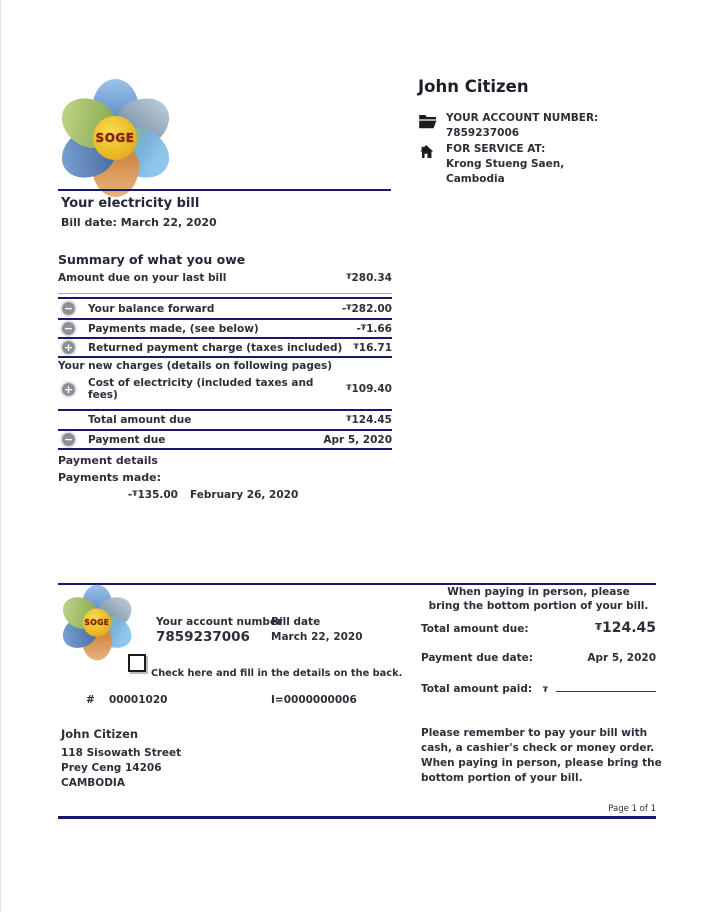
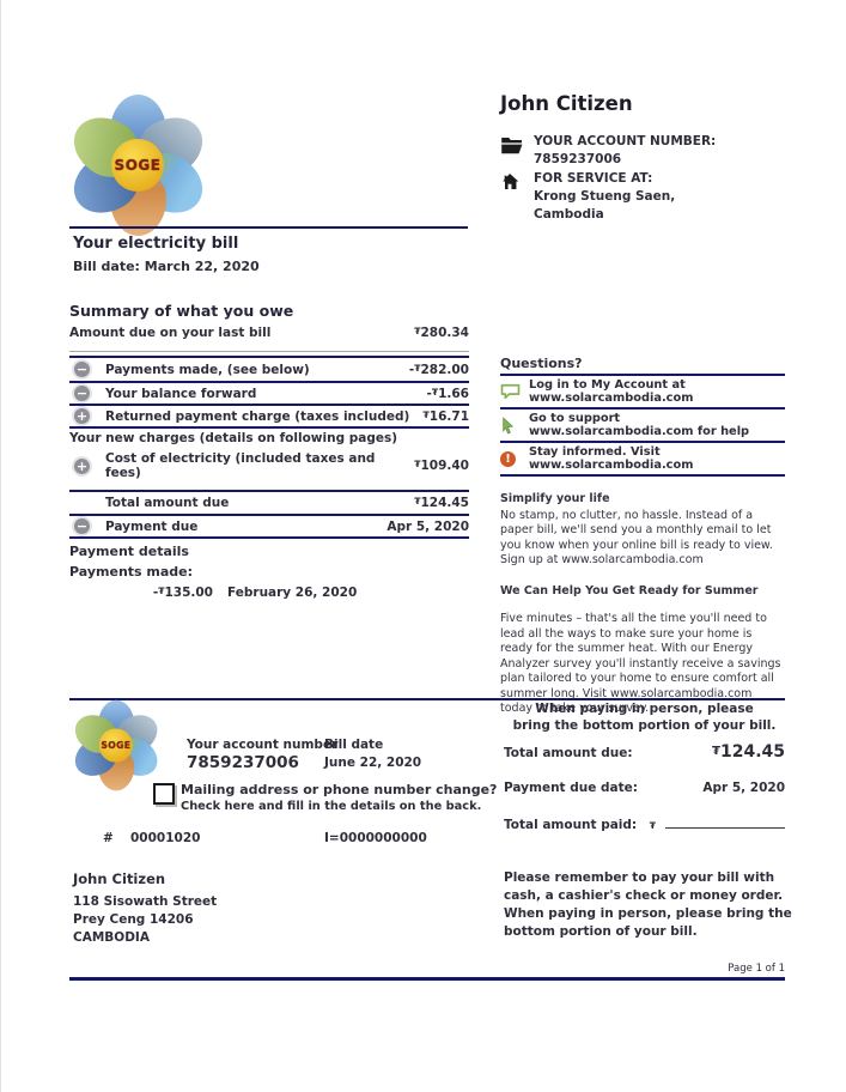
  SOGE
  Your electricity bill
  Bill date: March 22, 2020
  John Citizen
  YOUR ACCOUNT NUMBER:
  7859237006
  FOR SERVICE AT:
  Krong Stueng Saen,
  Cambodia
  Summary of what you owe
  Amount due on your last bill
  ₮280.34
  −
- Your balance forward
+ Payments made, (see below)
  -₮282.00
  −
- Payments made, (see below)
+ Your balance forward
  -₮1.66
  +
  Returned payment charge (taxes included)
  ₮16.71
  Your new charges (details on following pages)
  +
  Cost of electricity (included taxes and fees)
  ₮109.40
  Total amount due
  ₮124.45
  −
  Payment due
  Apr 5, 2020
  Payment details
  Payments made:
  -₮135.00
  February 26, 2020
+ Questions?
+ Log in to My Account at www.solarcambodia.com
+ Go to support www.solarcambodia.com for help
+ !
+ Stay informed. Visit www.solarcambodia.com
+ Simplify your life
+ No stamp, no clutter, no hassle. Instead of a paper bill, we'll send you a monthly email to let you know when your online bill is ready to view. Sign up at www.solarcambodia.com
+ We Can Help You Get Ready for Summer
+ Five minutes – that's all the time you'll need to lead all the ways to make sure your home is ready for the summer heat. With our Energy Analyzer survey you'll instantly receive a savings plan tailored to your home to ensure comfort all summer long. Visit www.solarcambodia.com today to take your survey.
  SOGE
  Your account number
  7859237006
  Bill date
- March 22, 2020
+ June 22, 2020
+ Mailing address or phone number change?
  Check here and fill in the details on the back.
  #
  00001020
- I=0000000006
+ I=0000000000
  When paying in person, please
  bring the bottom portion of your bill.
  Total amount due:
  ₮124.45
  Payment due date:
  Apr 5, 2020
  Total amount paid:
  ₮
  John Citizen
  118 Sisowath Street
  Prey Ceng 14206
  CAMBODIA
  Please remember to pay your bill with cash, a cashier's check or money order.
  When paying in person, please bring the bottom portion of your bill.
  Page 1 of 1
